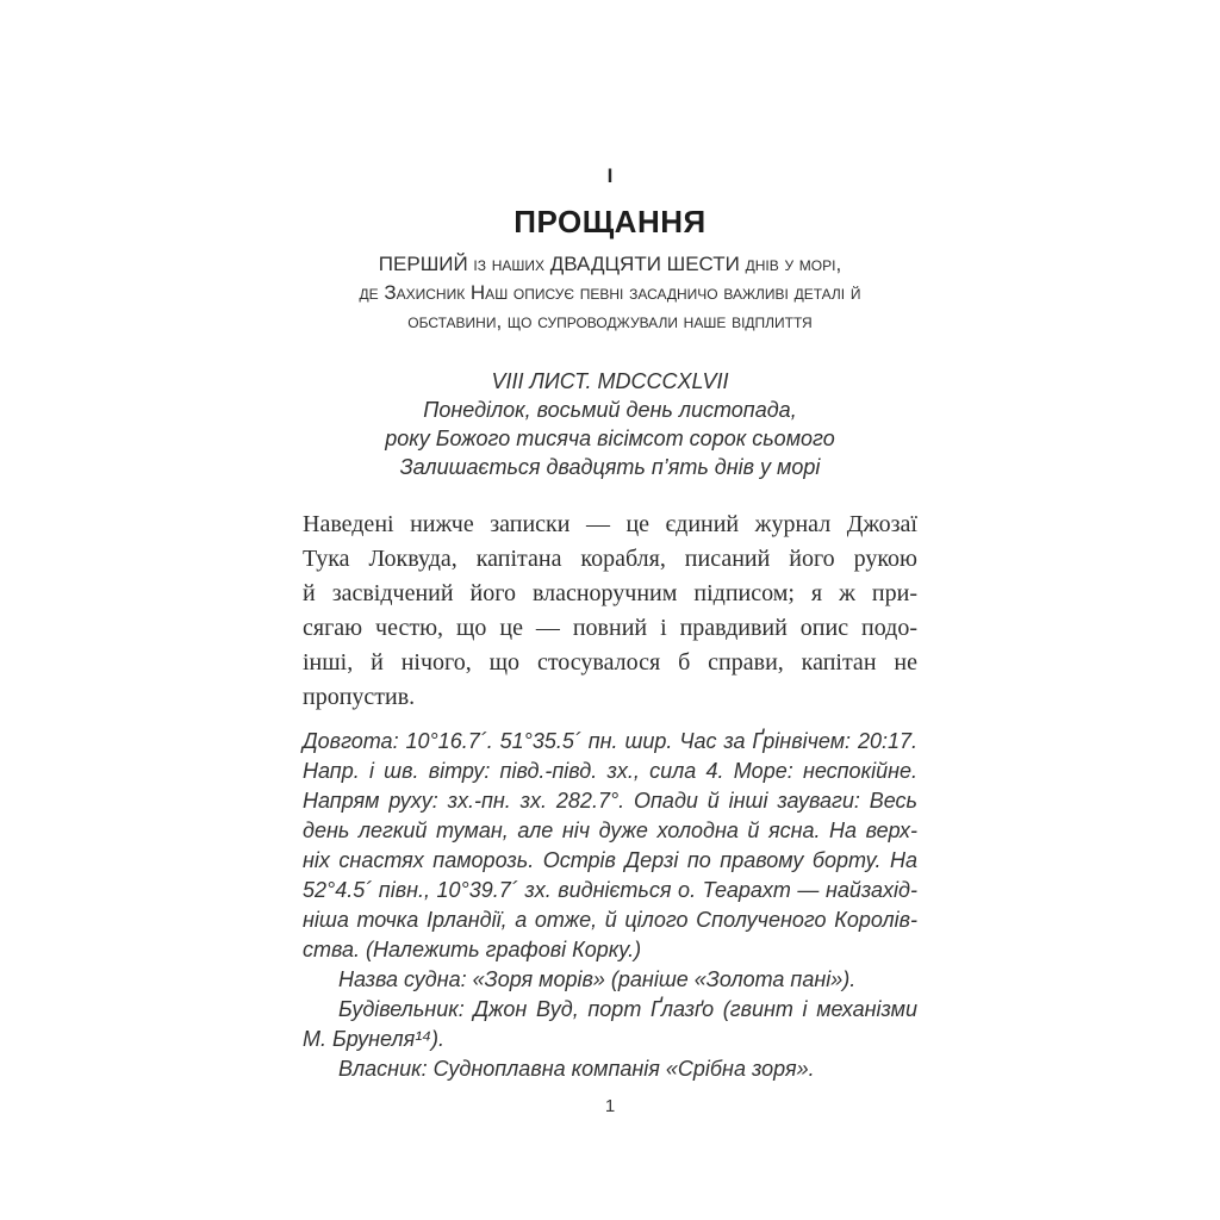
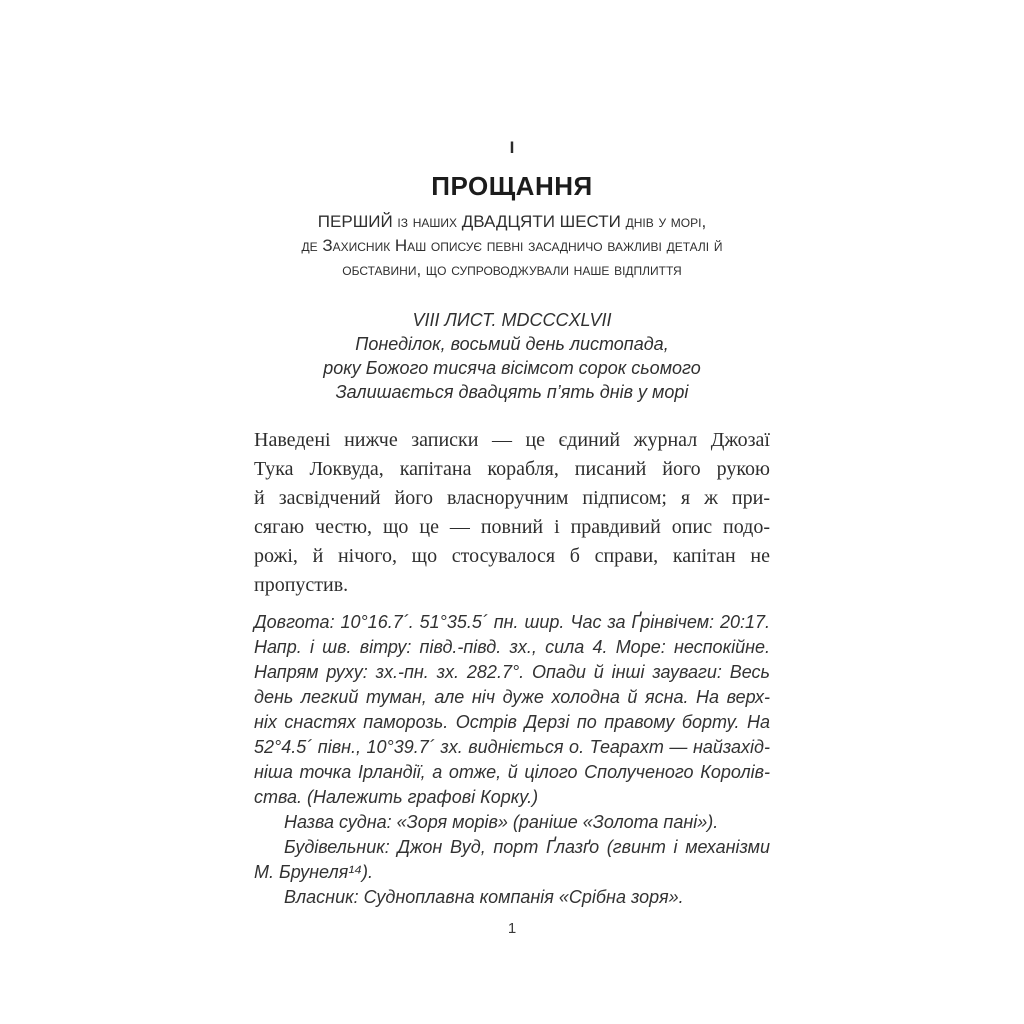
  I
  ПРОЩАННЯ
  ПЕРШИЙ із наших ДВАДЦЯТИ ШЕСТИ днів у морі,
  де Захисник Наш описує певні засадничо важливі деталі й
  обставини, що супроводжували наше відплиття
  VIII ЛИСТ. MDCCCXLVII
  Понеділок, восьмий день листопада,
  року Божого тисяча вісімсот сорок сьомого
  Залишається двадцять п’ять днів у морі
  Наведені нижче записки — це єдиний журнал Джозаї
  Тука Локвуда, капітана корабля, писаний його рукою
  й засвідчений його власноручним підписом; я ж при-
  сягаю честю, що це — повний і правдивий опис подо-
- інші, й нічого, що стосувалося б справи, капітан не
+ рожі, й нічого, що стосувалося б справи, капітан не
  пропустив.
  Довгота: 10°16.7´. 51°35.5´ пн. шир. Час за Ґрінвічем: 20:17.
  Напр. і шв. вітру: півд.-півд. зх., сила 4. Море: неспокійне.
  Напрям руху: зх.-пн. зх. 282.7°. Опади й інші зауваги: Весь
  день легкий туман, але ніч дуже холодна й ясна. На верх-
  ніх снастях паморозь. Острів Дерзі по правому борту. На
  52°4.5´ півн., 10°39.7´ зх. видніється о. Теарахт — найзахід-
  ніша точка Ірландії, а отже, й цілого Сполученого Королів-
  ства. (Належить графові Корку.)
  Назва судна: «Зоря морів» (раніше «Золота пані»).
  Будівельник: Джон Вуд, порт Ґлазґо (гвинт і механізми
  М. Брунеля¹⁴).
  Власник: Судноплавна компанія «Срібна зоря».
  1
